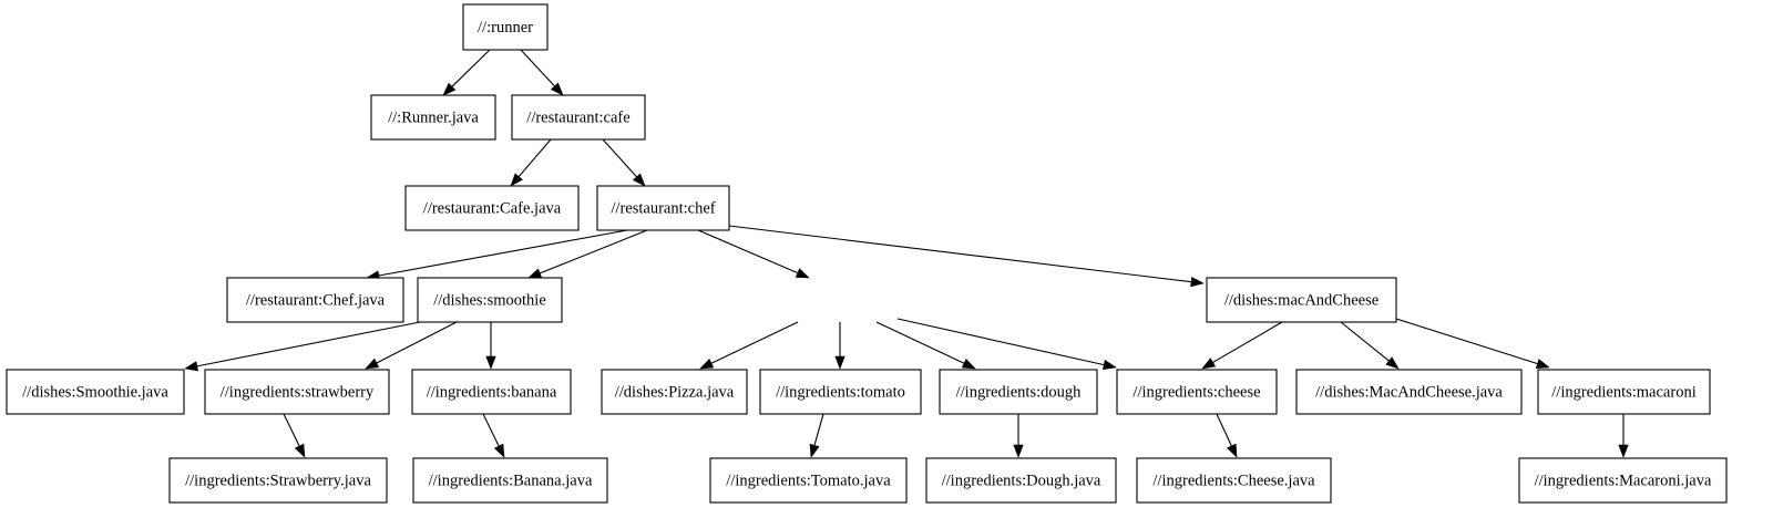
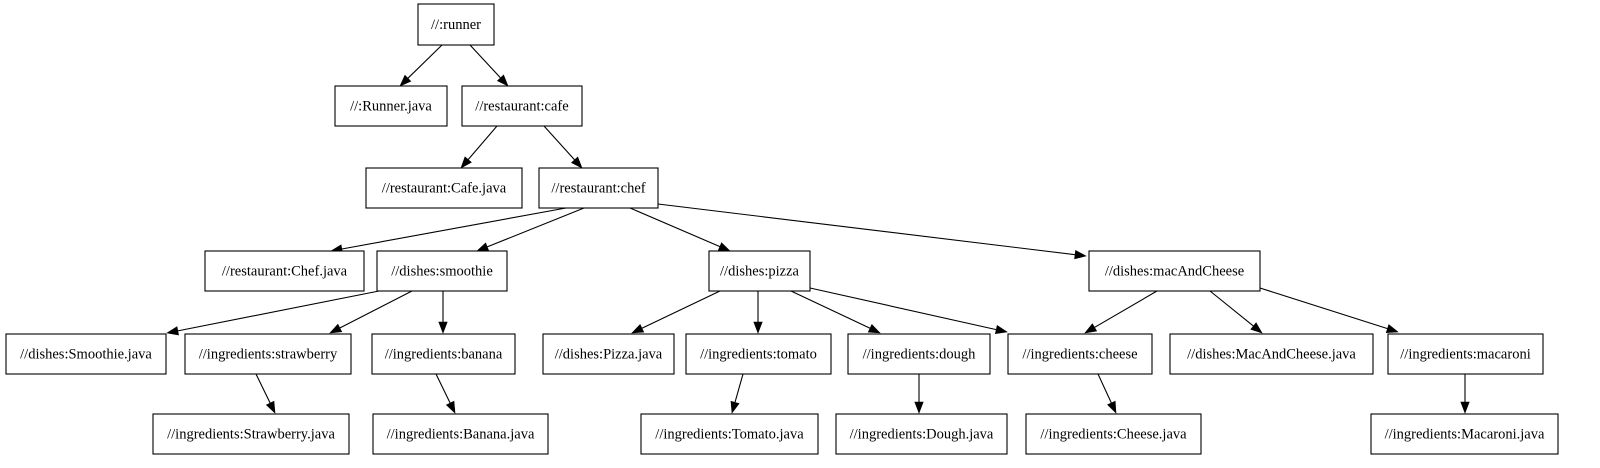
  //:runner
  //:Runner.java
  //restaurant:cafe
  //restaurant:Cafe.java
  //restaurant:chef
  //restaurant:Chef.java
  //dishes:smoothie
+ //dishes:pizza
  //dishes:macAndCheese
  //dishes:Smoothie.java
  //ingredients:strawberry
  //ingredients:banana
  //dishes:Pizza.java
  //ingredients:tomato
  //ingredients:dough
  //ingredients:cheese
  //dishes:MacAndCheese.java
  //ingredients:macaroni
  //ingredients:Strawberry.java
  //ingredients:Banana.java
  //ingredients:Tomato.java
  //ingredients:Dough.java
  //ingredients:Cheese.java
  //ingredients:Macaroni.java
